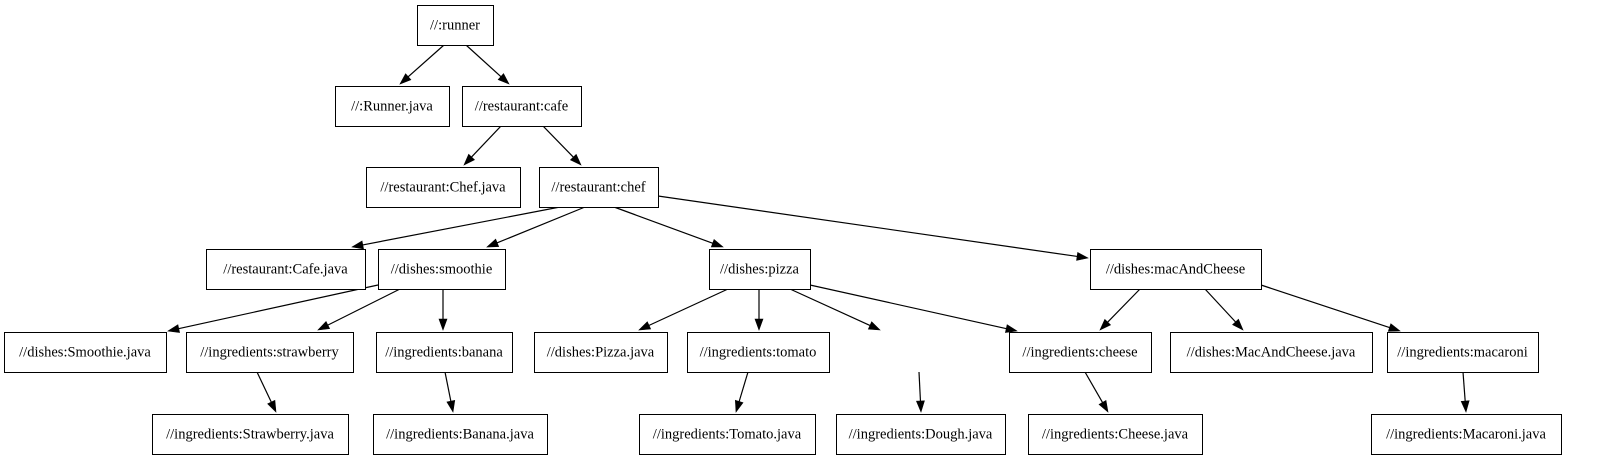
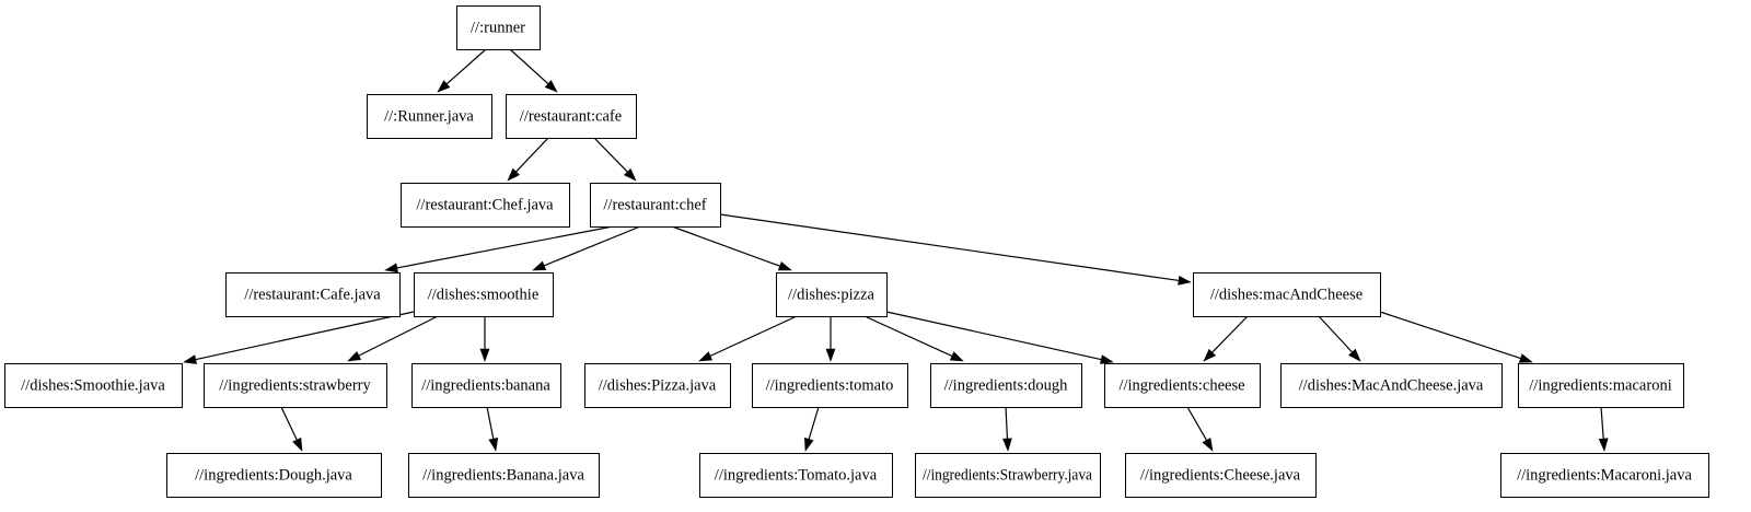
  //:runner
  //:Runner.java
  //restaurant:cafe
  //restaurant:Chef.java
  //restaurant:chef
  //restaurant:Cafe.java
  //dishes:smoothie
  //dishes:pizza
  //dishes:macAndCheese
  //dishes:Smoothie.java
  //ingredients:strawberry
  //ingredients:banana
  //dishes:Pizza.java
  //ingredients:tomato
+ //ingredients:dough
  //ingredients:cheese
  //dishes:MacAndCheese.java
  //ingredients:macaroni
- //ingredients:Strawberry.java
+ //ingredients:Dough.java
  //ingredients:Banana.java
  //ingredients:Tomato.java
- //ingredients:Dough.java
+ //ingredients:Strawberry.java
  //ingredients:Cheese.java
  //ingredients:Macaroni.java
